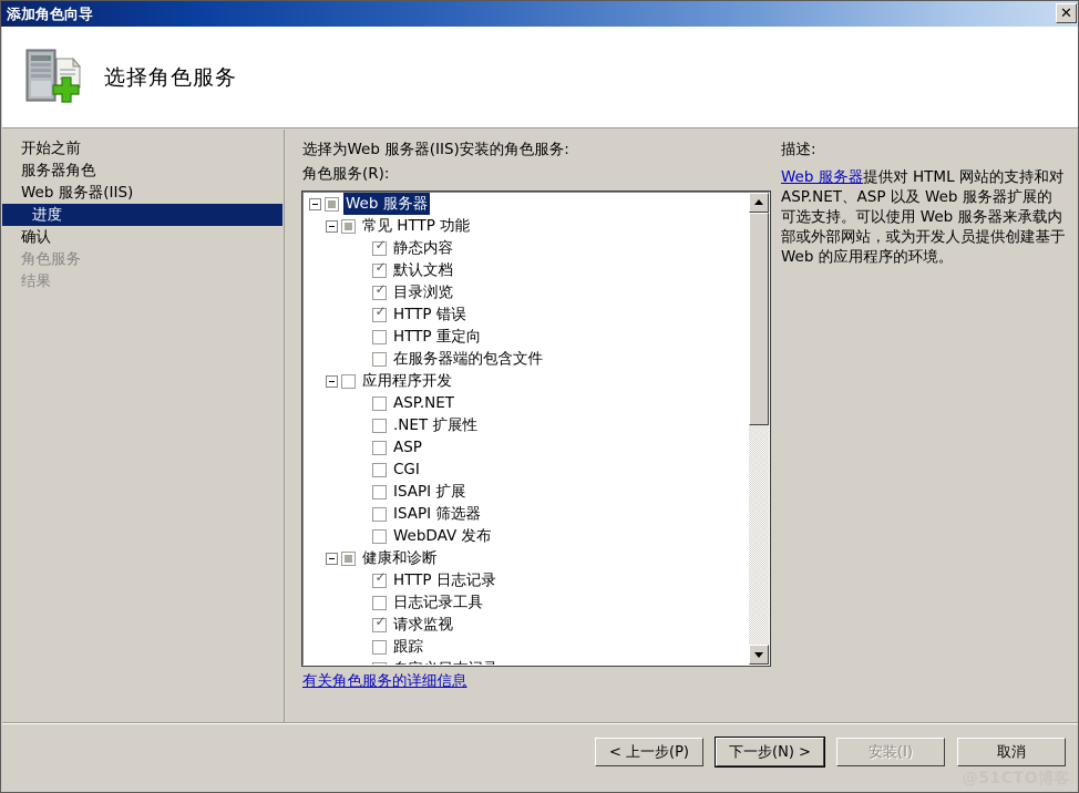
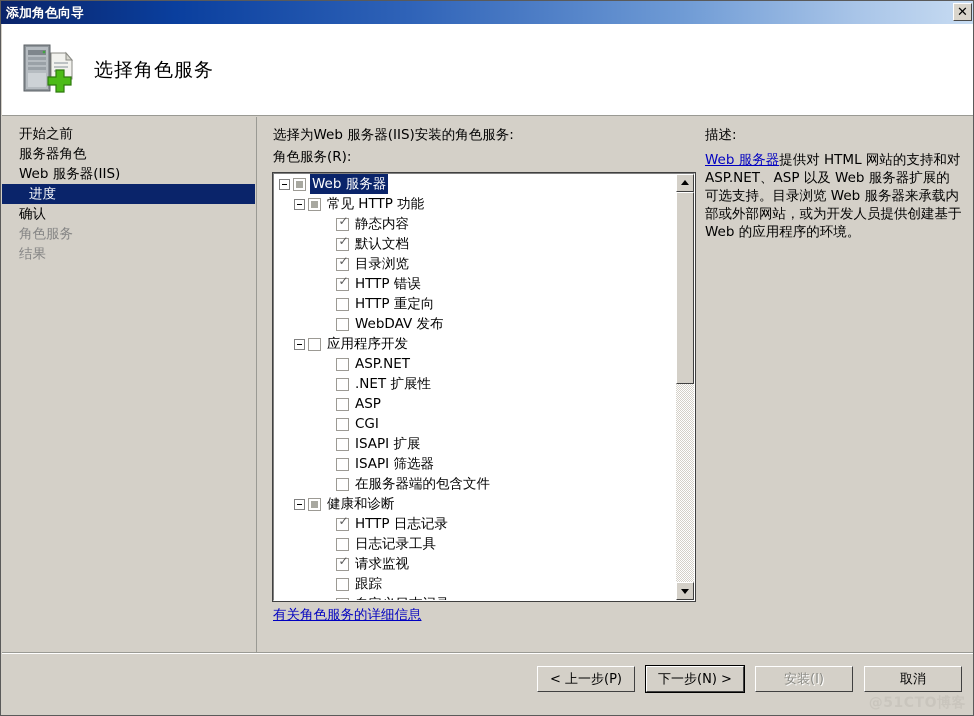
  添加角色向导
  ✕
  选择角色服务
  开始之前
  服务器角色
  Web 服务器(IIS)
  进度
  确认
  角色服务
  结果
  选择为Web 服务器(IIS)安装的角色服务:
  角色服务(R):
  Web 服务器
  常见 HTTP 功能
  静态内容
  默认文档
  目录浏览
  HTTP 错误
  HTTP 重定向
- 在服务器端的包含文件
+ WebDAV 发布
  应用程序开发
  ASP.NET
  .NET 扩展性
  ASP
  CGI
  ISAPI 扩展
  ISAPI 筛选器
- WebDAV 发布
+ 在服务器端的包含文件
  健康和诊断
  HTTP 日志记录
  日志记录工具
  请求监视
  跟踪
  有关角色服务的详细信息
  描述:
- Web 服务器提供对 HTML 网站的支持和对 ASP.NET、ASP 以及 Web 服务器扩展的可选支持。可以使用 Web 服务器来承载内部或外部网站，或为开发人员提供创建基于 Web 的应用程序的环境。
+ Web 服务器提供对 HTML 网站的支持和对 ASP.NET、ASP 以及 Web 服务器扩展的可选支持。目录浏览 Web 服务器来承载内部或外部网站，或为开发人员提供创建基于 Web 的应用程序的环境。
  < 上一步(P)
  下一步(N) >
  安装(I)
  取消
